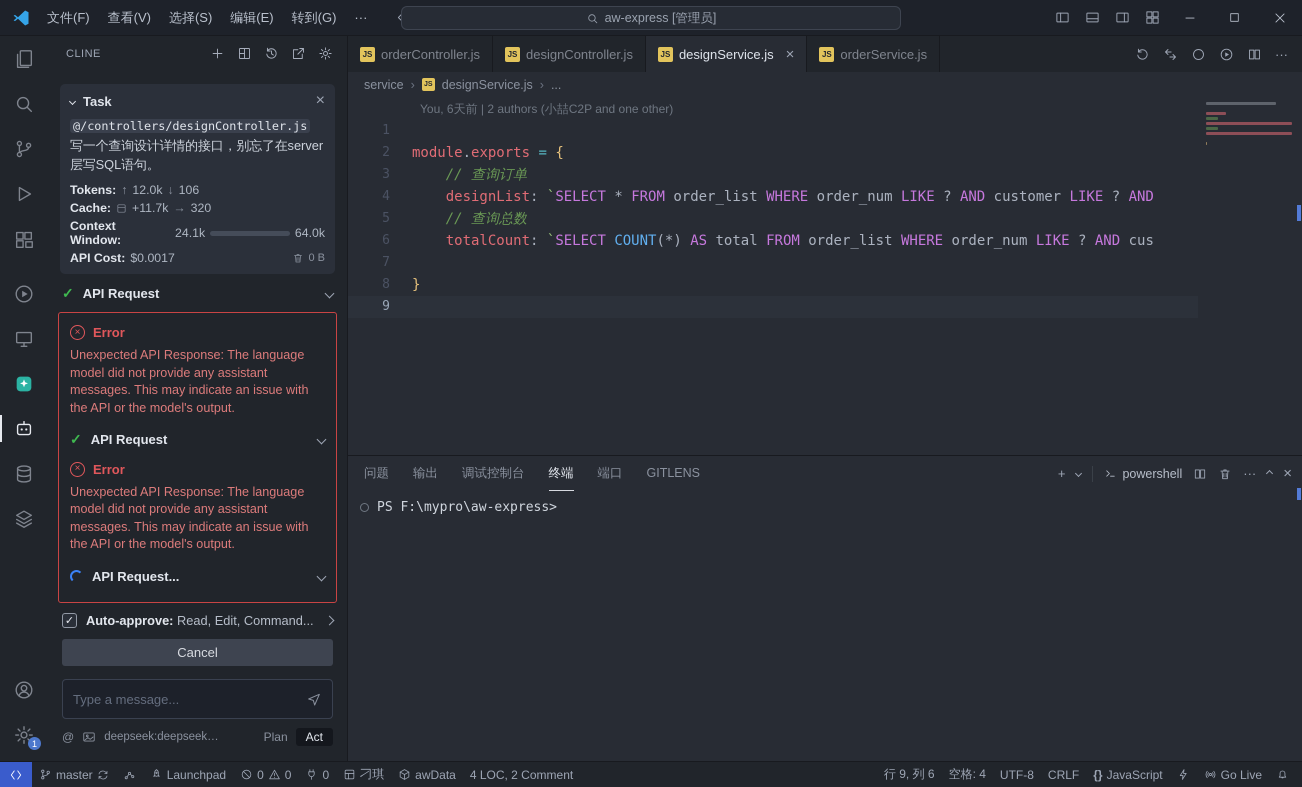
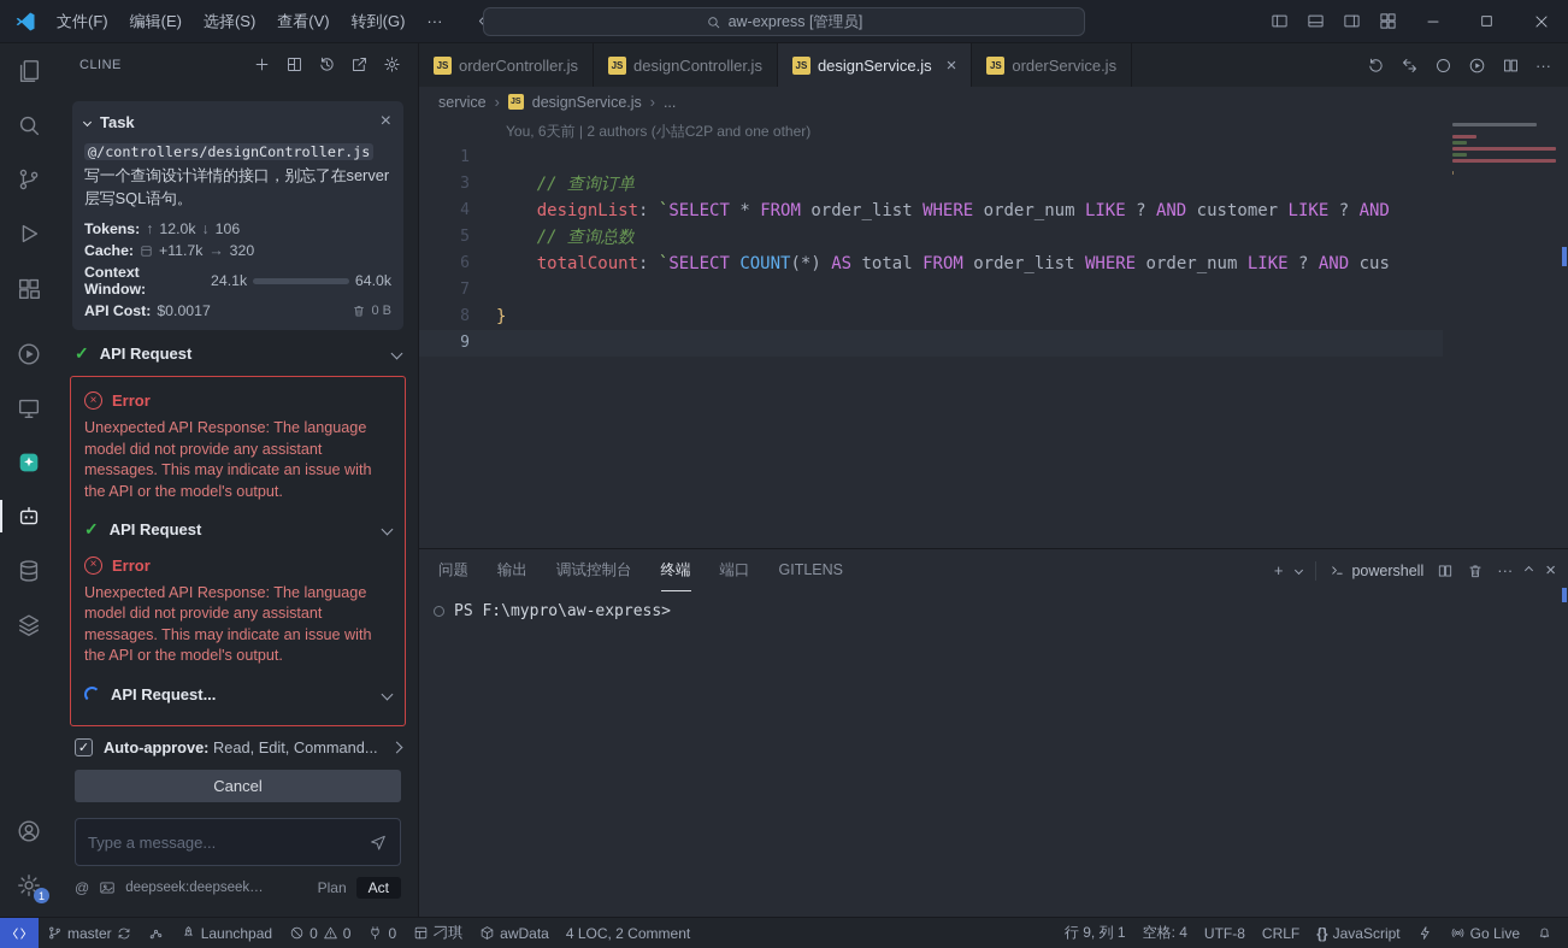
  文件(F)
- 查看(V)
+ 编辑(E)
  选择(S)
- 编辑(E)
+ 查看(V)
  转到(G)
  ···
  aw-express [管理员]
  1
  CLINE
  Task
  ×
  @/controllers/designController.js 写一个查询设计详情的接口，别忘了在server层写SQL语句。
  Tokens:
  ↑
  12.0k
  ↓
  106
  Cache:
  +11.7k
  →
  320
  Context Window:
  24.1k
  64.0k
  API Cost:
  $0.0017
  0 B
  ✓
  API Request
  ×
  Error
  Unexpected API Response: The language model did not provide any assistant messages. This may indicate an issue with the API or the model's output.
  ✓
  API Request
  ×
  Error
  Unexpected API Response: The language model did not provide any assistant messages. This may indicate an issue with the API or the model's output.
  API Request...
  ✓
  Auto-approve: Read, Edit, Command...
  Cancel
  Type a message...
  @
  deepseek:deepseek-ch
  Plan
  Act
  JS
  orderController.js
  JS
  designController.js
  JS
  designService.js
  ×
  JS
  orderService.js
  ···
  service
  ›
  designService.js
  ›
  ...
  You, 6天前 | 2 authors (小喆C2P and one other)
  1
- 2
- module.exports = {
  3
  // 查询订单
  4
  designList: `SELECT * FROM order_list WHERE order_num LIKE ? AND customer LIKE ? AND
  5
  // 查询总数
  6
  totalCount: `SELECT COUNT(*) AS total FROM order_list WHERE order_num LIKE ? AND cus
  7
  8
  }
  9
  问题
  输出
  调试控制台
  终端
  端口
  GITLENS
  +
  powershell
  ···
  ×
  PS F:\mypro\aw-express>
  master
  Launchpad
  0
  0
  0
  刁琪
  awData
  4 LOC, 2 Comment
- 行 9, 列 6
+ 行 9, 列 1
  空格: 4
  UTF-8
  CRLF
  {}
  JavaScript
  Go Live
